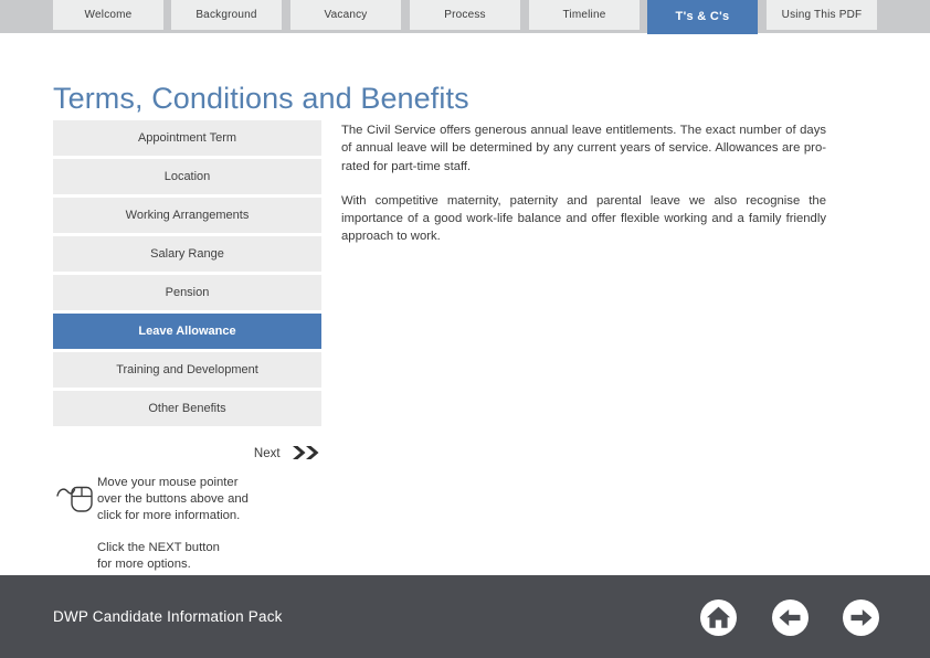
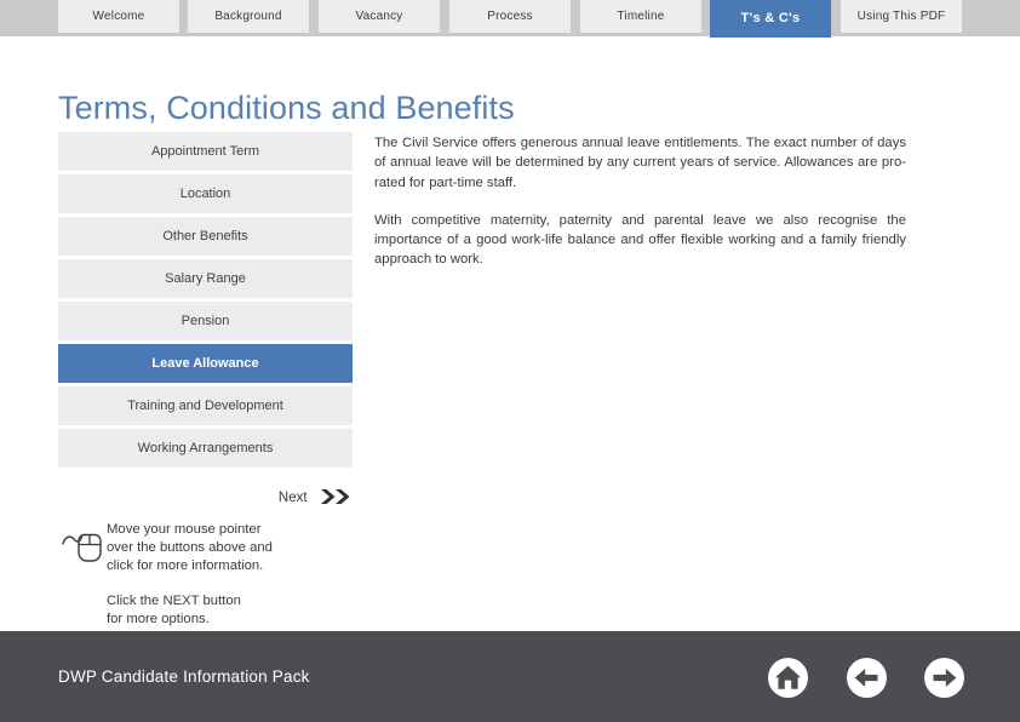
  Welcome
  Background
  Vacancy
  Process
  Timeline
  T's & C's
  Using This PDF
  Terms, Conditions and Benefits
  Appointment Term
  Location
- Working Arrangements
+ Other Benefits
  Salary Range
  Pension
  Leave Allowance
  Training and Development
- Other Benefits
+ Working Arrangements
  The Civil Service offers generous annual leave entitlements. The exact number of days of annual leave will be determined by any current years of service. Allowances are pro-rated for part-time staff.
  With competitive maternity, paternity and parental leave we also recognise the importance of a good work-life balance and offer flexible working and a family friendly approach to work.
  Next
  Move your mouse pointer
  over the buttons above and
  click for more information.
  Click the NEXT button
  for more options.
  DWP Candidate Information Pack
